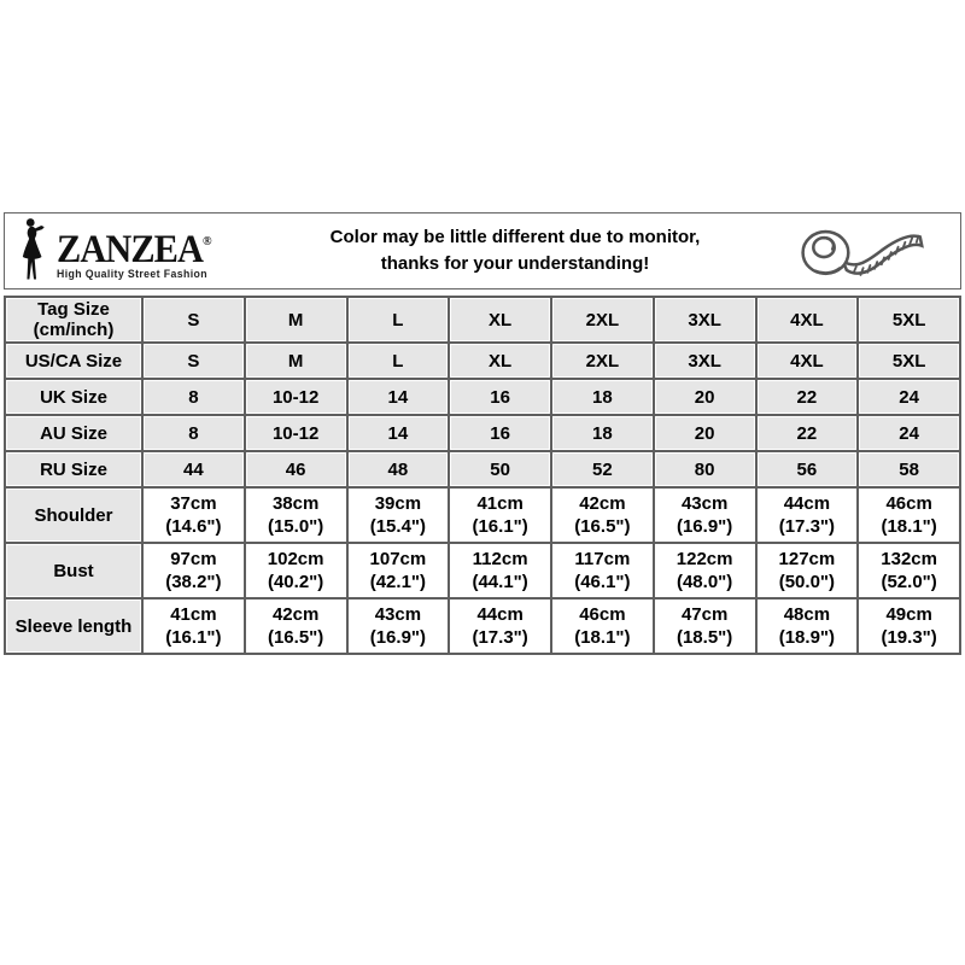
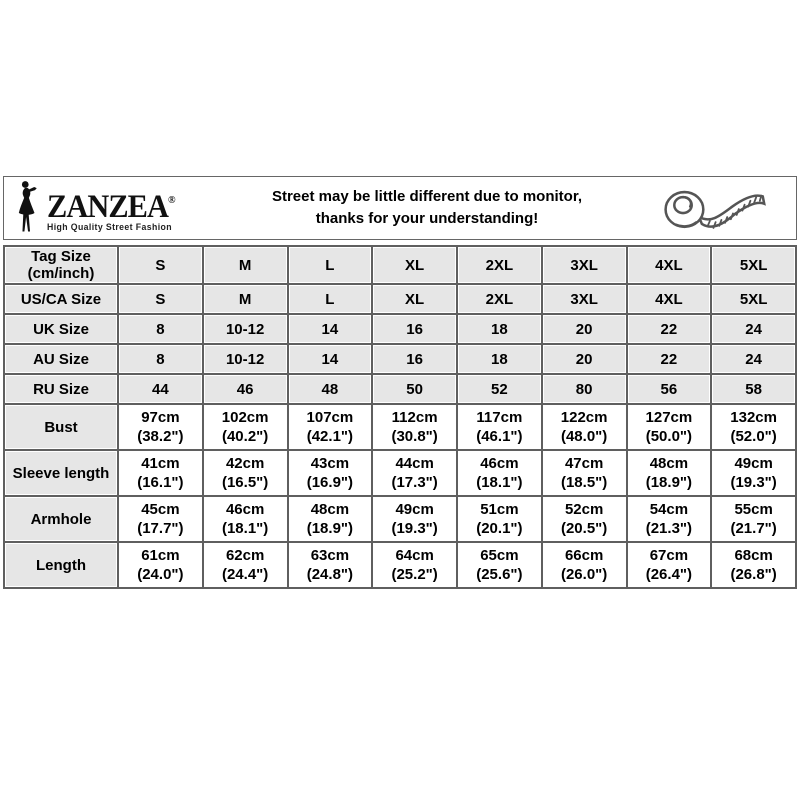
  ZANZEA®
  High Quality Street Fashion
- Color may be little different due to monitor,
+ Street may be little different due to monitor,
  thanks for your understanding!
  Tag Size(cm/inch)	S	M	L	XL	2XL	3XL	4XL	5XL
  US/CA Size	S	M	L	XL	2XL	3XL	4XL	5XL
  UK Size	8	10-12	14	16	18	20	22	24
  AU Size	8	10-12	14	16	18	20	22	24
  RU Size	44	46	48	50	52	80	56	58
- Shoulder	37cm(14.6")	38cm(15.0")	39cm(15.4")	41cm(16.1")	42cm(16.5")	43cm(16.9")	44cm(17.3")	46cm(18.1")
- Bust	97cm(38.2")	102cm(40.2")	107cm(42.1")	112cm(44.1")	117cm(46.1")	122cm(48.0")	127cm(50.0")	132cm(52.0")
+ Bust	97cm(38.2")	102cm(40.2")	107cm(42.1")	112cm(30.8")	117cm(46.1")	122cm(48.0")	127cm(50.0")	132cm(52.0")
  Sleeve length	41cm(16.1")	42cm(16.5")	43cm(16.9")	44cm(17.3")	46cm(18.1")	47cm(18.5")	48cm(18.9")	49cm(19.3")
+ Armhole	45cm(17.7")	46cm(18.1")	48cm(18.9")	49cm(19.3")	51cm(20.1")	52cm(20.5")	54cm(21.3")	55cm(21.7")
+ Length	61cm(24.0")	62cm(24.4")	63cm(24.8")	64cm(25.2")	65cm(25.6")	66cm(26.0")	67cm(26.4")	68cm(26.8")
